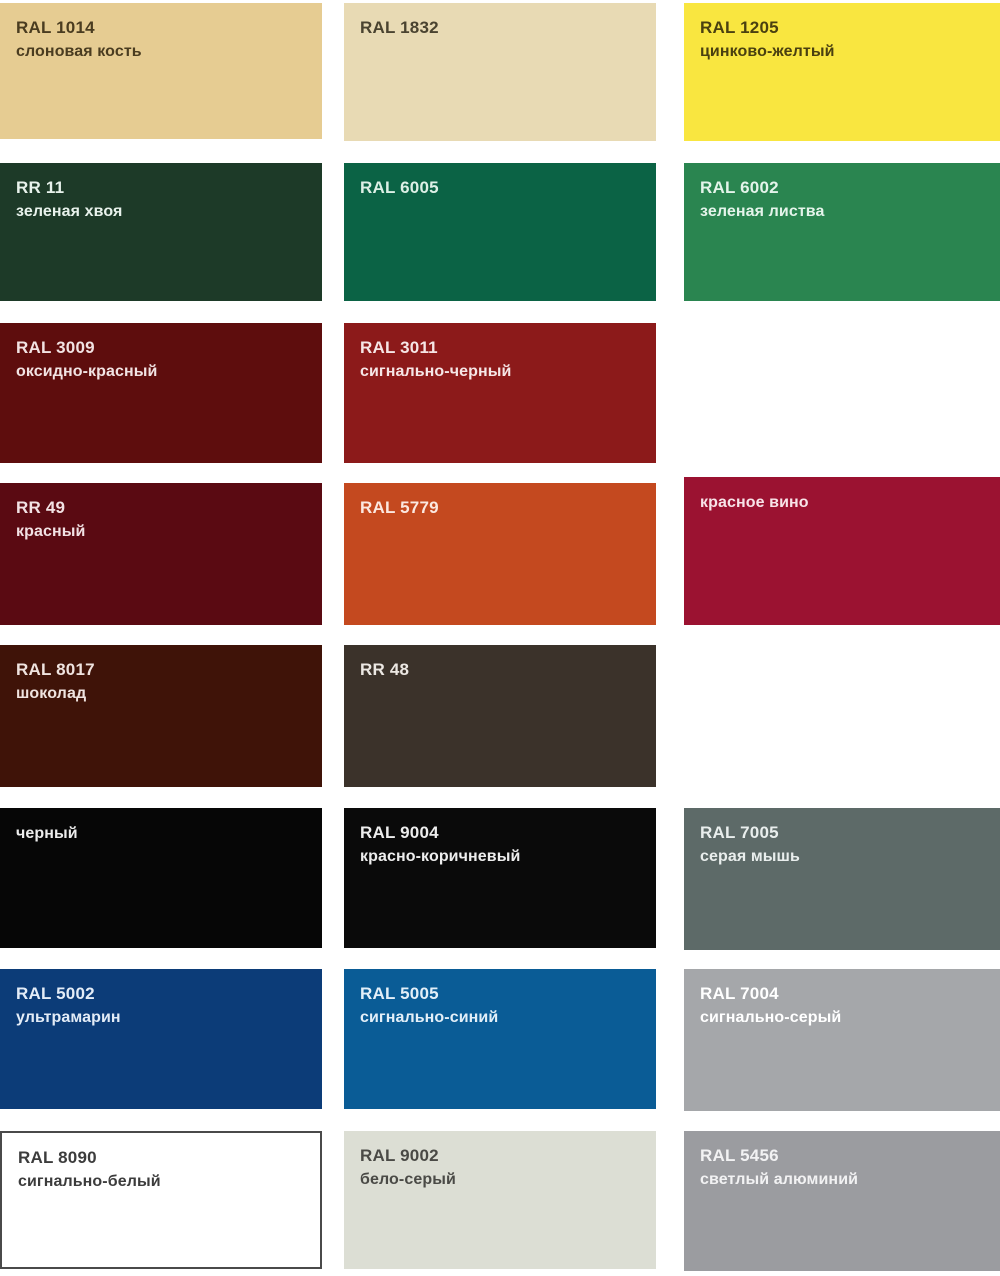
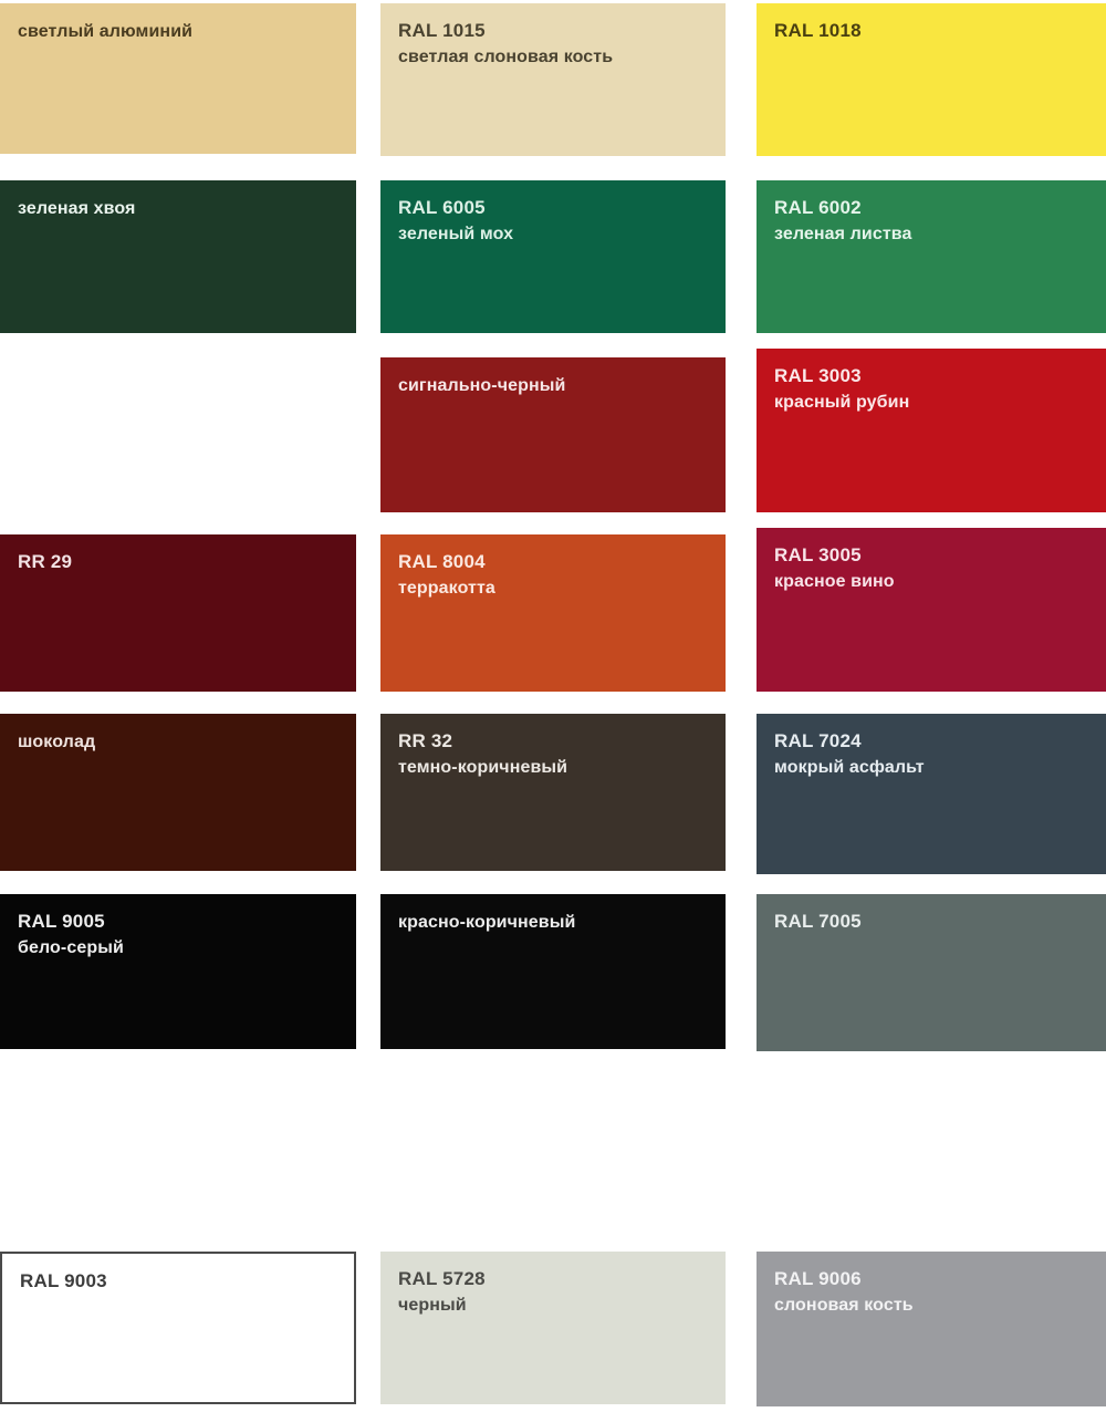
- RAL 1014
- слоновая кость
+ светлый алюминий
- RAL 1832
+ RAL 1015
+ светлая слоновая кость
- RAL 1205
+ RAL 1018
- цинково-желтый
- RR 11
  зеленая хвоя
  RAL 6005
+ зеленый мох
  RAL 6002
  зеленая листва
- RAL 3009
- оксидно-красный
- RAL 3011
  сигнально-черный
+ RAL 3003
+ красный рубин
- RR 49
+ RR 29
- красный
- RAL 5779
+ RAL 8004
+ терракотта
+ RAL 3005
  красное вино
- RAL 8017
  шоколад
- RR 48
+ RR 32
+ темно-коричневый
+ RAL 7024
+ мокрый асфальт
+ RAL 9005
- черный
+ бело-серый
- RAL 9004
  красно-коричневый
  RAL 7005
- серая мышь
- RAL 5002
- ультрамарин
- RAL 5005
- сигнально-синий
- RAL 7004
- сигнально-серый
- RAL 8090
+ RAL 9003
- сигнально-белый
- RAL 9002
+ RAL 5728
- бело-серый
+ черный
- RAL 5456
+ RAL 9006
- светлый алюминий
+ слоновая кость
